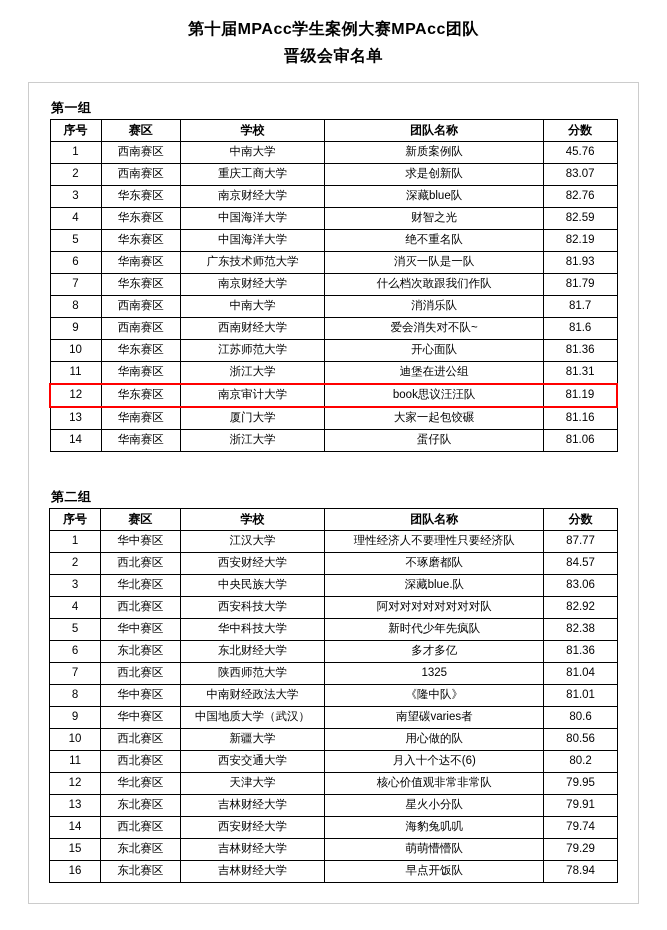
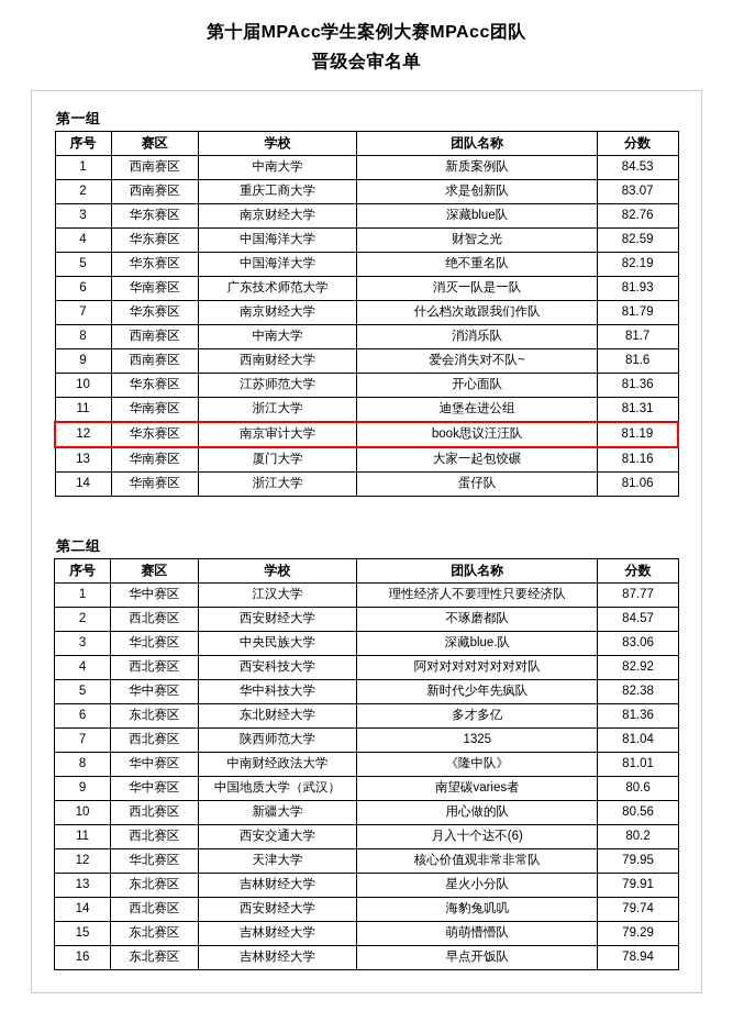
  第十届MPAcc学生案例大赛MPAcc团队
  晋级会审名单
  第一组
  序号	赛区	学校	团队名称	分数
- 1	西南赛区	中南大学	新质案例队	45.76
+ 1	西南赛区	中南大学	新质案例队	84.53
  2	西南赛区	重庆工商大学	求是创新队	83.07
  3	华东赛区	南京财经大学	深藏blue队	82.76
  4	华东赛区	中国海洋大学	财智之光	82.59
  5	华东赛区	中国海洋大学	绝不重名队	82.19
  6	华南赛区	广东技术师范大学	消灭一队是一队	81.93
  7	华东赛区	南京财经大学	什么档次敢跟我们作队	81.79
  8	西南赛区	中南大学	消消乐队	81.7
  9	西南赛区	西南财经大学	爱会消失对不队~	81.6
  10	华东赛区	江苏师范大学	开心面队	81.36
  11	华南赛区	浙江大学	迪堡在进公组	81.31
  12	华东赛区	南京审计大学	book思议汪汪队	81.19
  13	华南赛区	厦门大学	大家一起包饺碾	81.16
  14	华南赛区	浙江大学	蛋仔队	81.06
  第二组
  序号	赛区	学校	团队名称	分数
  1	华中赛区	江汉大学	理性经济人不要理性只要经济队	87.77
  2	西北赛区	西安财经大学	不琢磨都队	84.57
  3	华北赛区	中央民族大学	深藏blue.队	83.06
  4	西北赛区	西安科技大学	阿对对对对对对对对队	82.92
  5	华中赛区	华中科技大学	新时代少年先疯队	82.38
  6	东北赛区	东北财经大学	多才多亿	81.36
  7	西北赛区	陕西师范大学	1325	81.04
  8	华中赛区	中南财经政法大学	《隆中队》	81.01
  9	华中赛区	中国地质大学（武汉）	南望碳varies者	80.6
  10	西北赛区	新疆大学	用心做的队	80.56
  11	西北赛区	西安交通大学	月入十个达不(6)	80.2
  12	华北赛区	天津大学	核心价值观非常非常队	79.95
  13	东北赛区	吉林财经大学	星火小分队	79.91
  14	西北赛区	西安财经大学	海豹兔叽叽	79.74
  15	东北赛区	吉林财经大学	萌萌懵懵队	79.29
  16	东北赛区	吉林财经大学	早点开饭队	78.94
